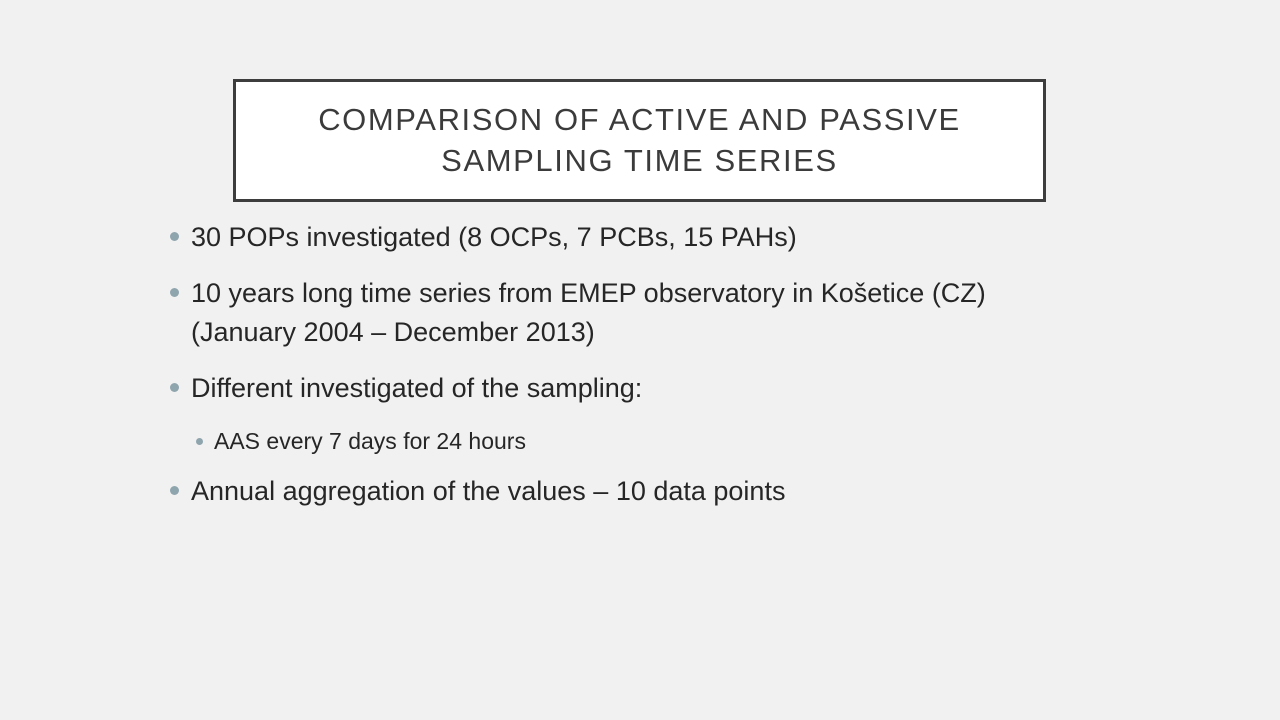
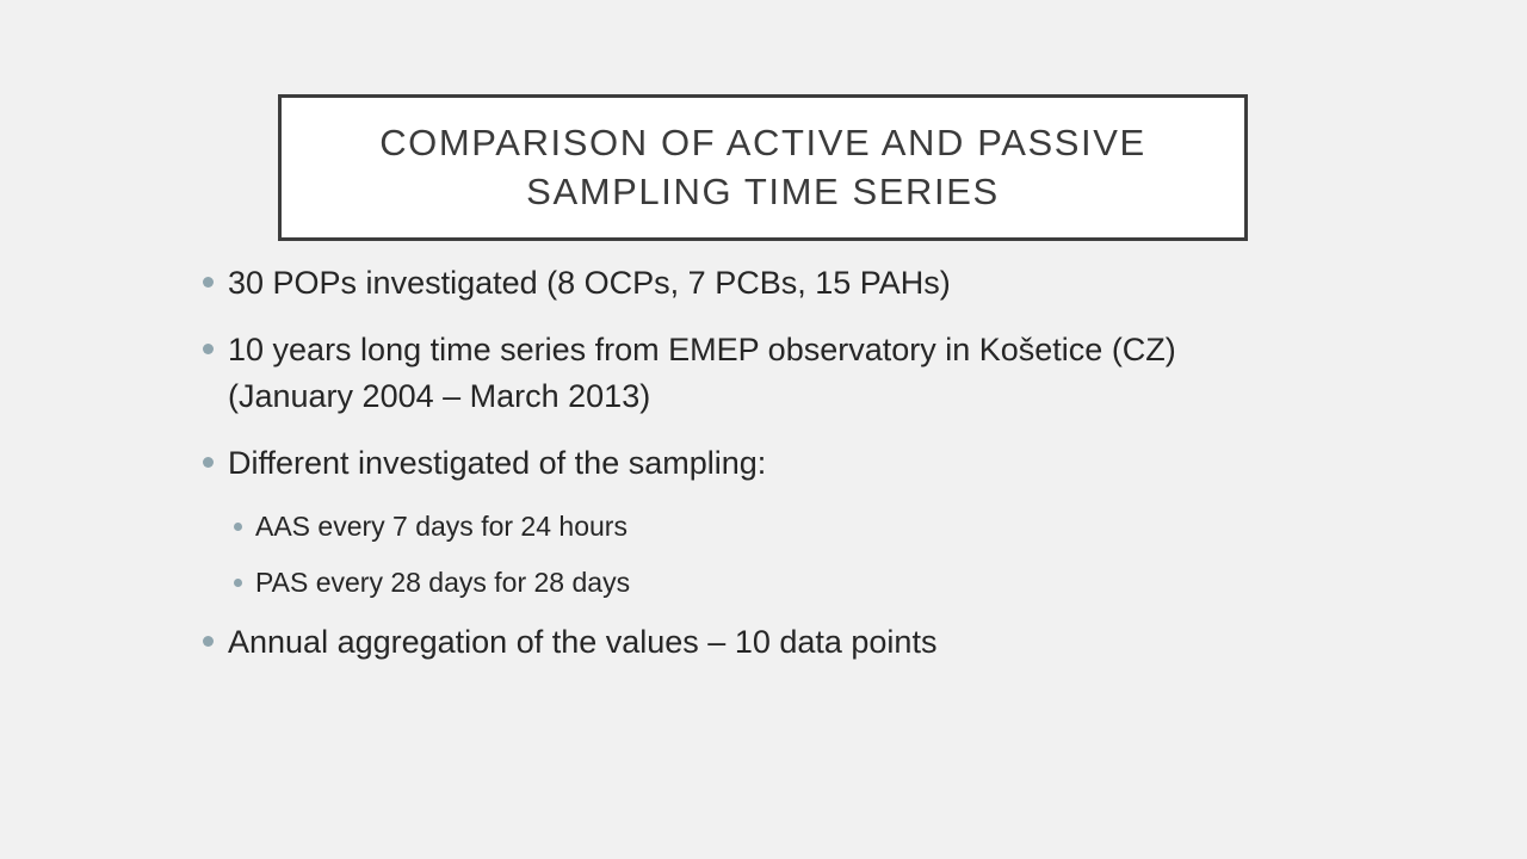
  COMPARISON OF ACTIVE AND PASSIVE
  SAMPLING TIME SERIES
  30 POPs investigated (8 OCPs, 7 PCBs, 15 PAHs)
- 10 years long time series from EMEP observatory in Košetice (CZ) (January 2004 – December 2013)
+ 10 years long time series from EMEP observatory in Košetice (CZ) (January 2004 – March 2013)
  Different investigated of the sampling:
  AAS every 7 days for 24 hours
+ PAS every 28 days for 28 days
  Annual aggregation of the values – 10 data points
